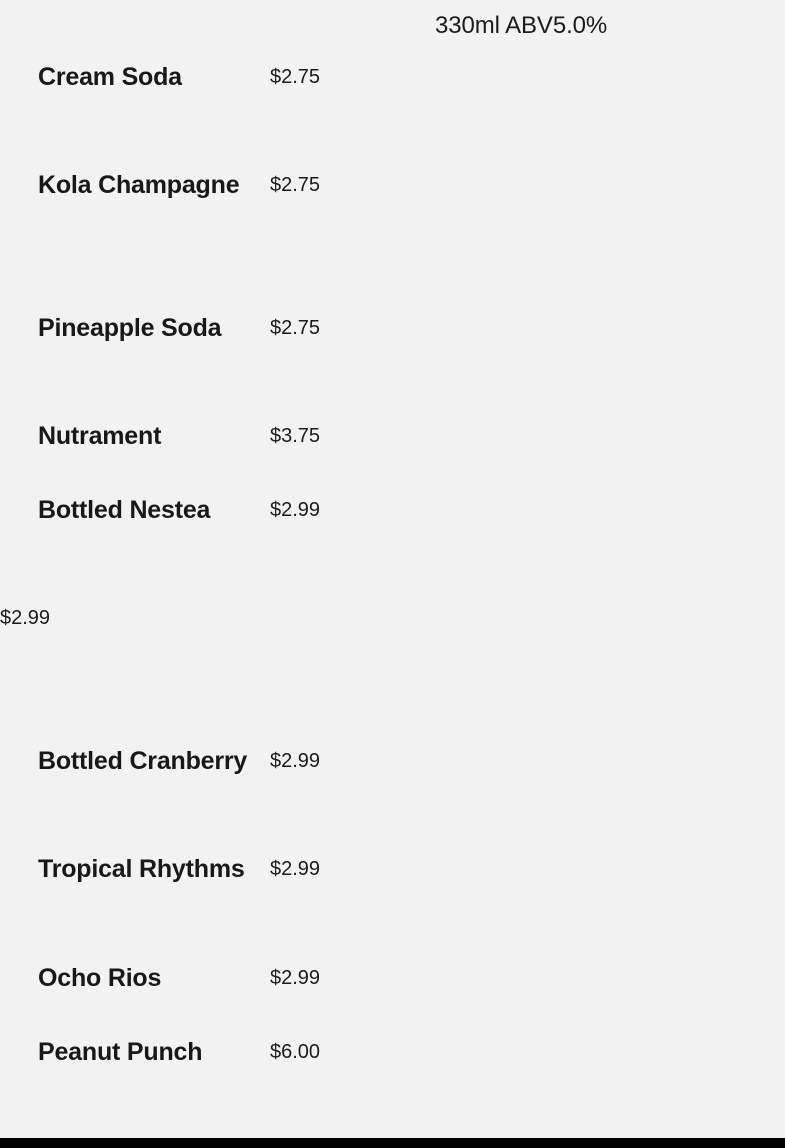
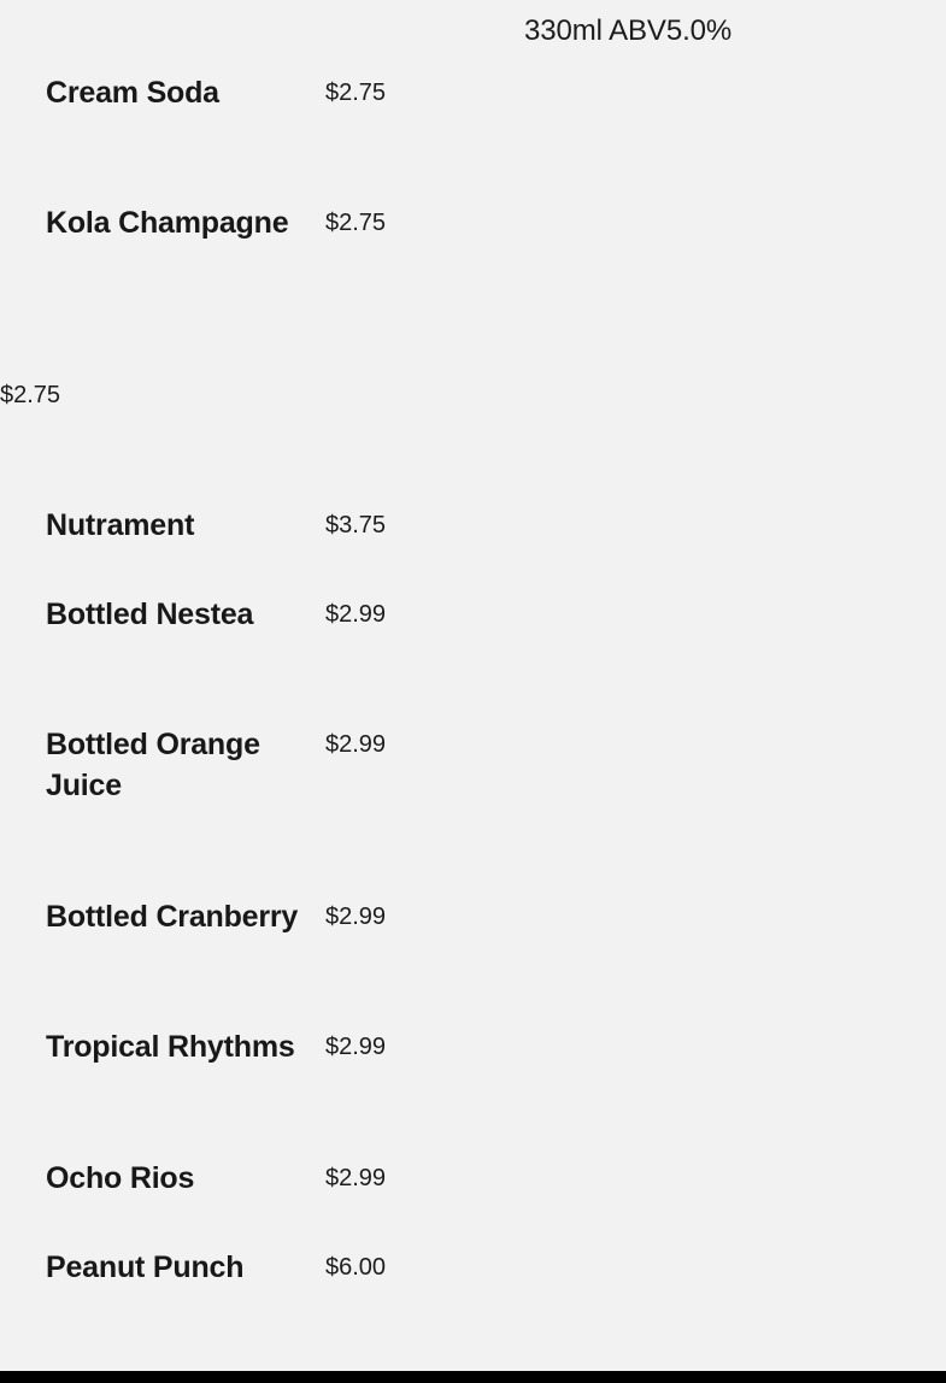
  Cream Soda
  $2.75
  Kola Champagne
  $2.75
- Pineapple Soda
  $2.75
  Nutrament
  $3.75
  Bottled Nestea
  $2.99
+ Bottled Orange Juice
  $2.99
  Bottled Cranberry
  $2.99
  Tropical Rhythms
  $2.99
  Ocho Rios
  $2.99
  Peanut Punch
  $6.00
  330ml ABV5.0%
